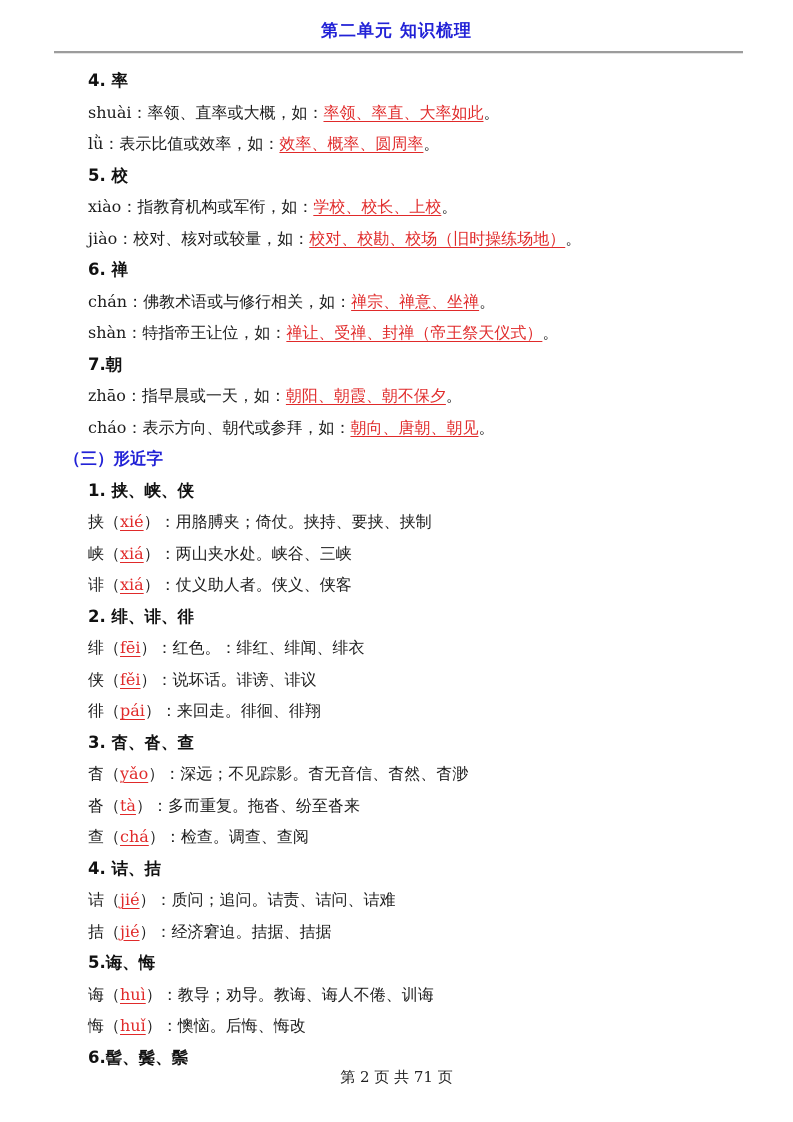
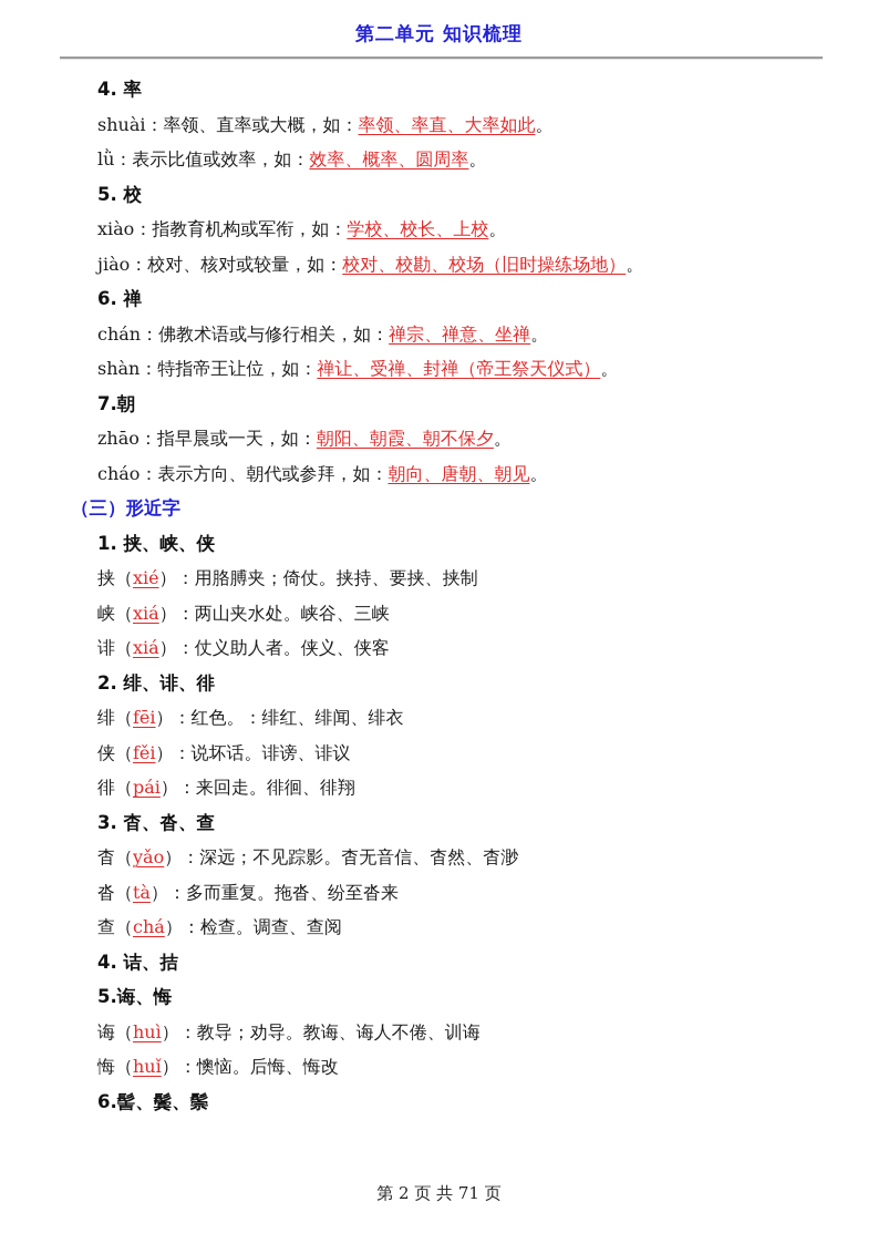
  第二单元 知识梳理
  4. 率
  shuài：率领、直率或大概，如：率领、率直、大率如此。
  lǜ：表示比值或效率，如：效率、概率、圆周率。
  5. 校
  xiào：指教育机构或军衔，如：学校、校长、上校。
  jiào：校对、核对或较量，如：校对、校勘、校场（旧时操练场地）。
  6. 禅
  chán：佛教术语或与修行相关，如：禅宗、禅意、坐禅。
  shàn：特指帝王让位，如：禅让、受禅、封禅（帝王祭天仪式）。
  7.朝
  zhāo：指早晨或一天，如：朝阳、朝霞、朝不保夕。
  cháo：表示方向、朝代或参拜，如：朝向、唐朝、朝见。
  （三）形近字
  1. 挟、峡、侠
  挟（xié）：用胳膊夹；倚仗。挟持、要挟、挟制
  峡（xiá）：两山夹水处。峡谷、三峡
  诽（xiá）：仗义助人者。侠义、侠客
  2. 绯、诽、徘
  绯（fēi）：红色。：绯红、绯闻、绯衣
  侠（fěi）：说坏话。诽谤、诽议
  徘（pái）：来回走。徘徊、徘翔
  3. 杳、沓、查
  杳（yǎo）：深远；不见踪影。杳无音信、杳然、杳渺
  沓（tà）：多而重复。拖沓、纷至沓来
  查（chá）：检查。调查、查阅
  4. 诘、拮
- 诘（jié）：质问；追问。诘责、诘问、诘难
- 拮（jié）：经济窘迫。拮据、拮据
  5.诲、悔
  诲（huì）：教导；劝导。教诲、诲人不倦、训诲
  悔（huǐ）：懊恼。后悔、悔改
  6.髻、鬓、鬃
  第 2 页 共 71 页
